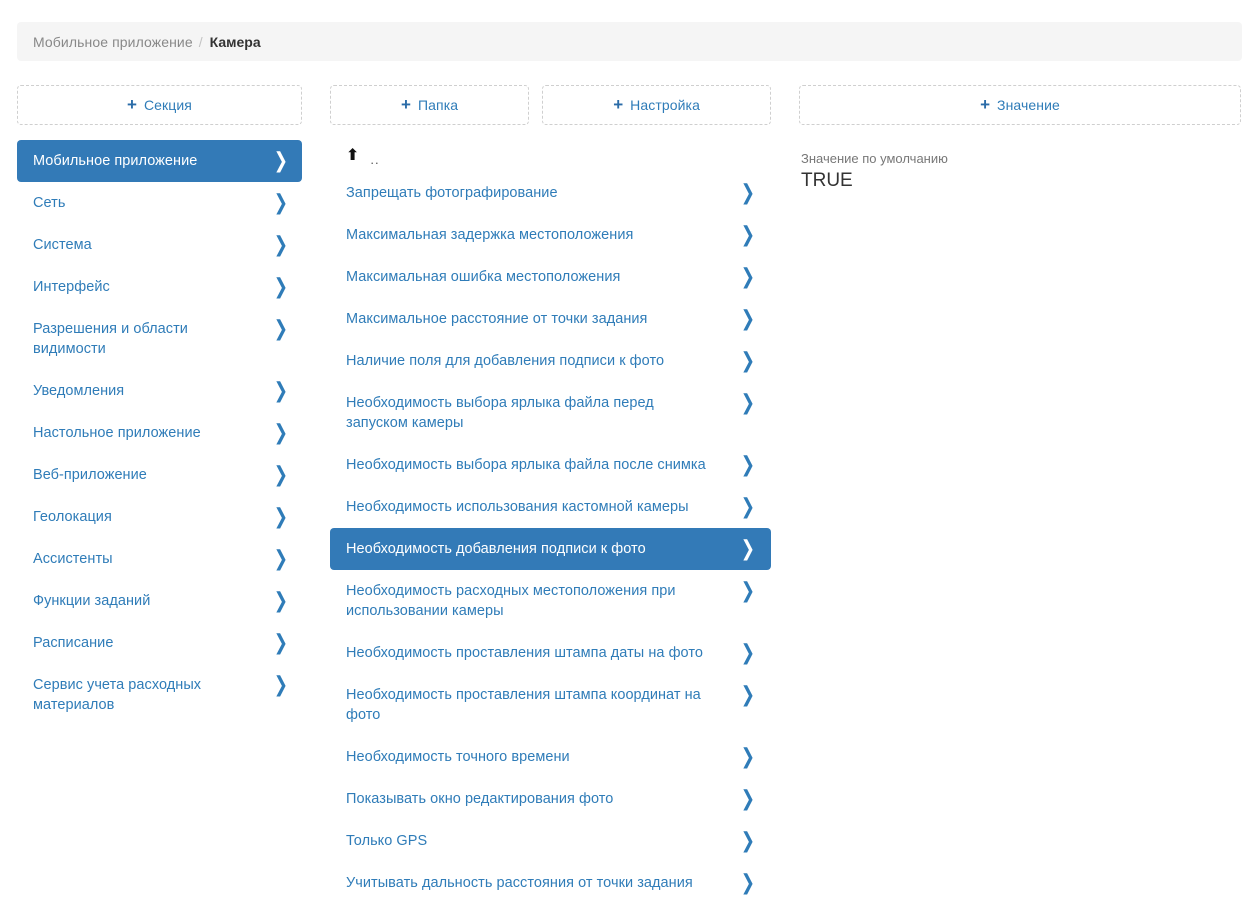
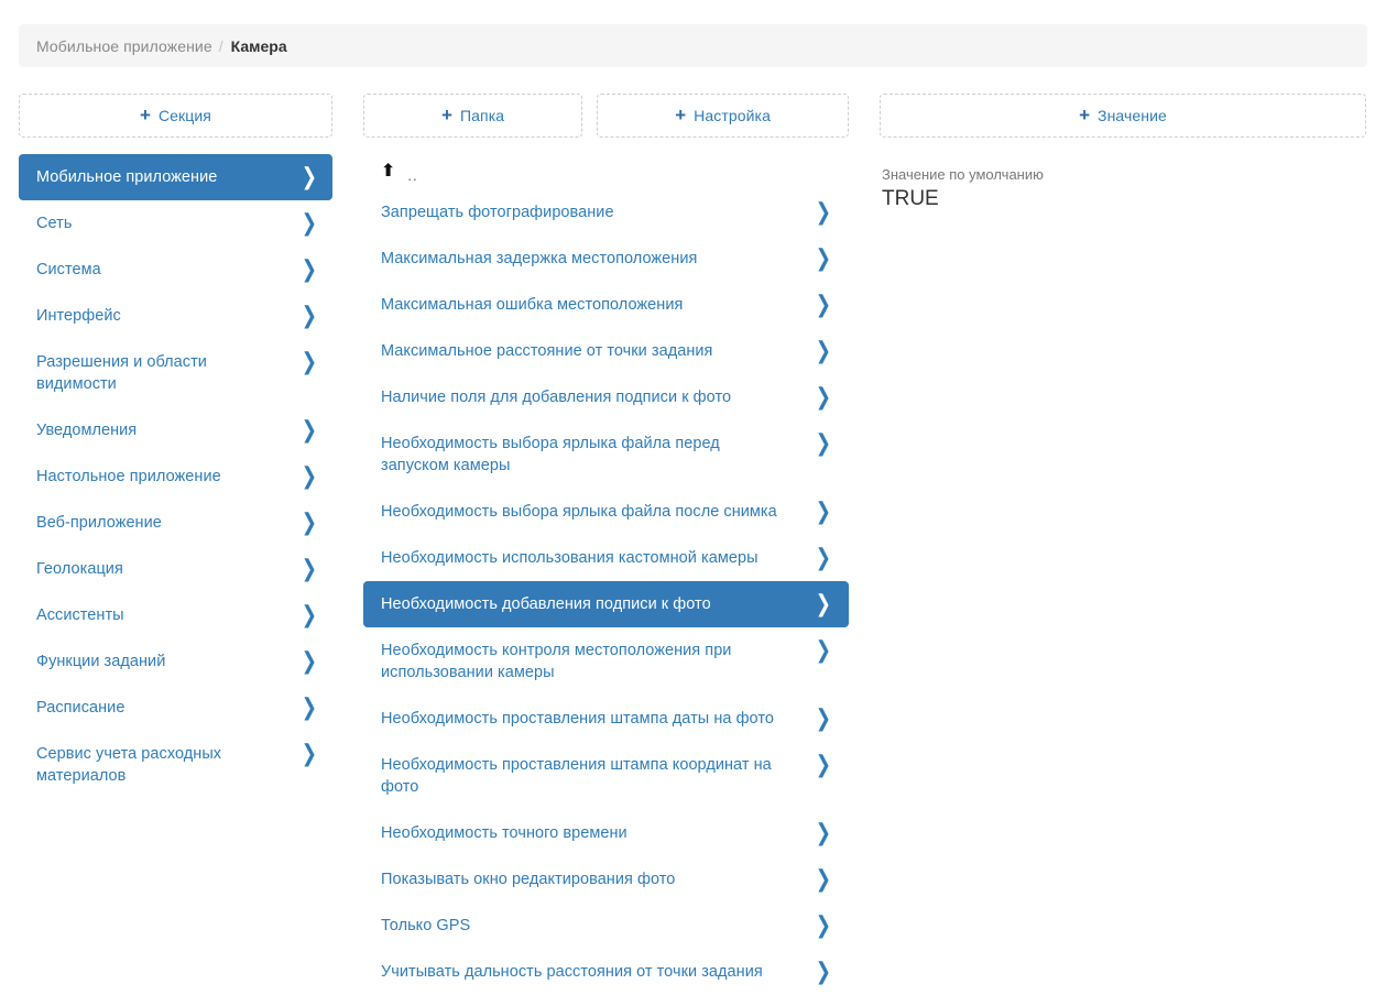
  Мобильное приложение
  /
  Камера
  +
  Секция
  Мобильное приложение
  ❯
  Сеть
  ❯
  Система
  ❯
  Интерфейс
  ❯
  Разрешения и области видимости
  ❯
  Уведомления
  ❯
  Настольное приложение
  ❯
  Веб-приложение
  ❯
  Геолокация
  ❯
  Ассистенты
  ❯
  Функции заданий
  ❯
  Расписание
  ❯
  Сервис учета расходных материалов
  ❯
  +
  Папка
  +
  Настройка
  ⬆
  ..
  Запрещать фотографирование
  ❯
  Максимальная задержка местоположения
  ❯
  Максимальная ошибка местоположения
  ❯
  Максимальное расстояние от точки задания
  ❯
  Наличие поля для добавления подписи к фото
  ❯
  Необходимость выбора ярлыка файла перед запуском камеры
  ❯
  Необходимость выбора ярлыка файла после снимка
  ❯
  Необходимость использования кастомной камеры
  ❯
  Необходимость добавления подписи к фото
  ❯
- Необходимость расходных местоположения при использовании камеры
+ Необходимость контроля местоположения при использовании камеры
  ❯
  Необходимость проставления штампа даты на фото
  ❯
  Необходимость проставления штампа координат на фото
  ❯
  Необходимость точного времени
  ❯
  Показывать окно редактирования фото
  ❯
  Только GPS
  ❯
  Учитывать дальность расстояния от точки задания
  ❯
  +
  Значение
  Значение по умолчанию
  TRUE
